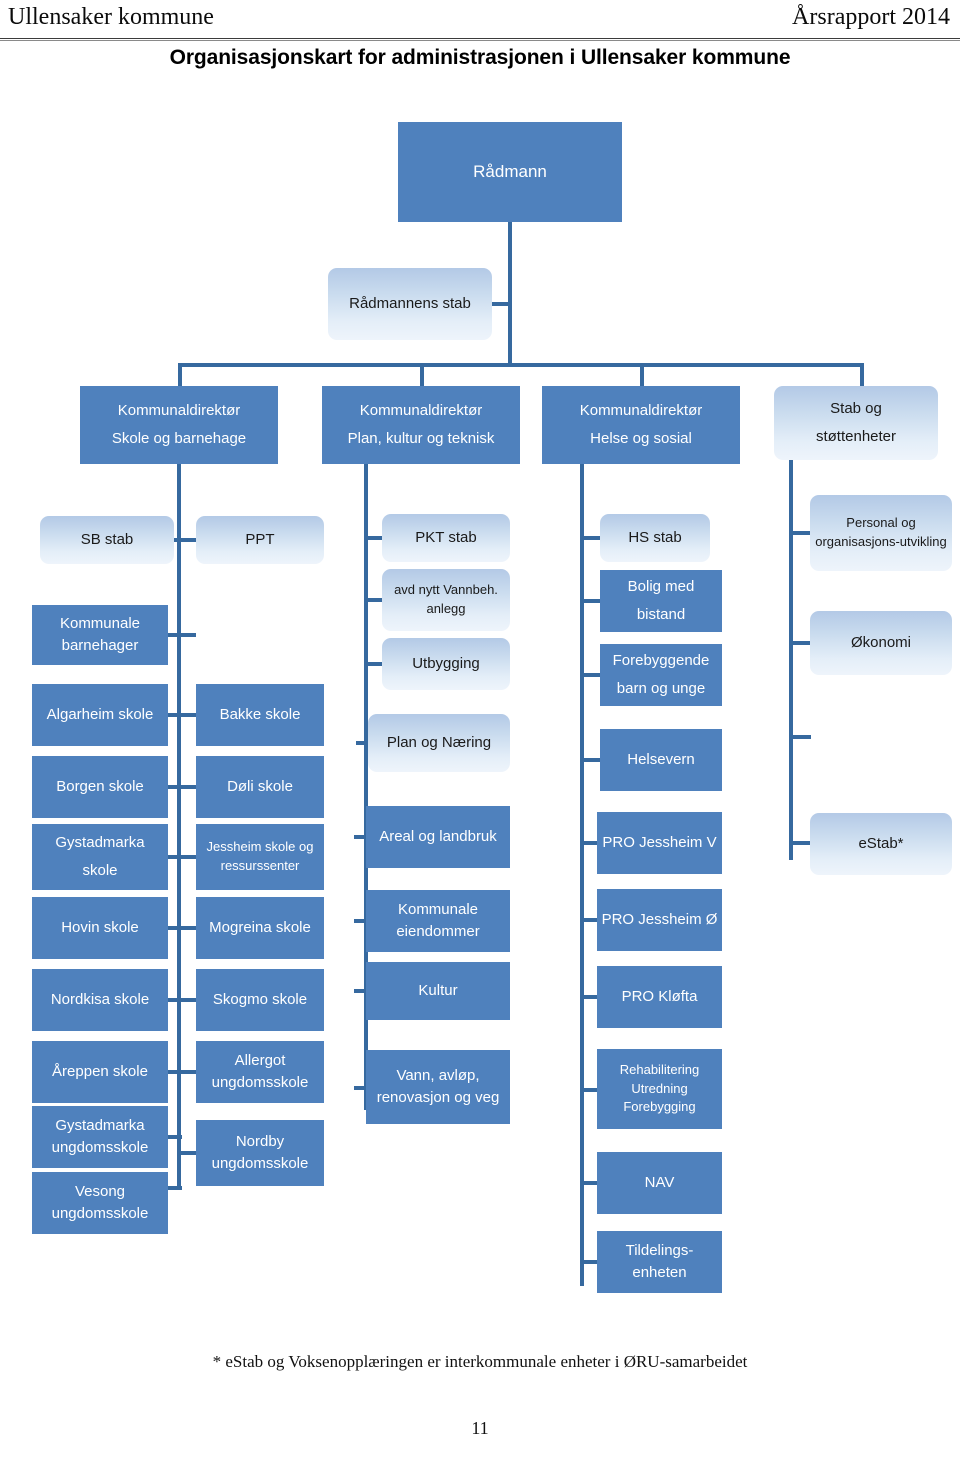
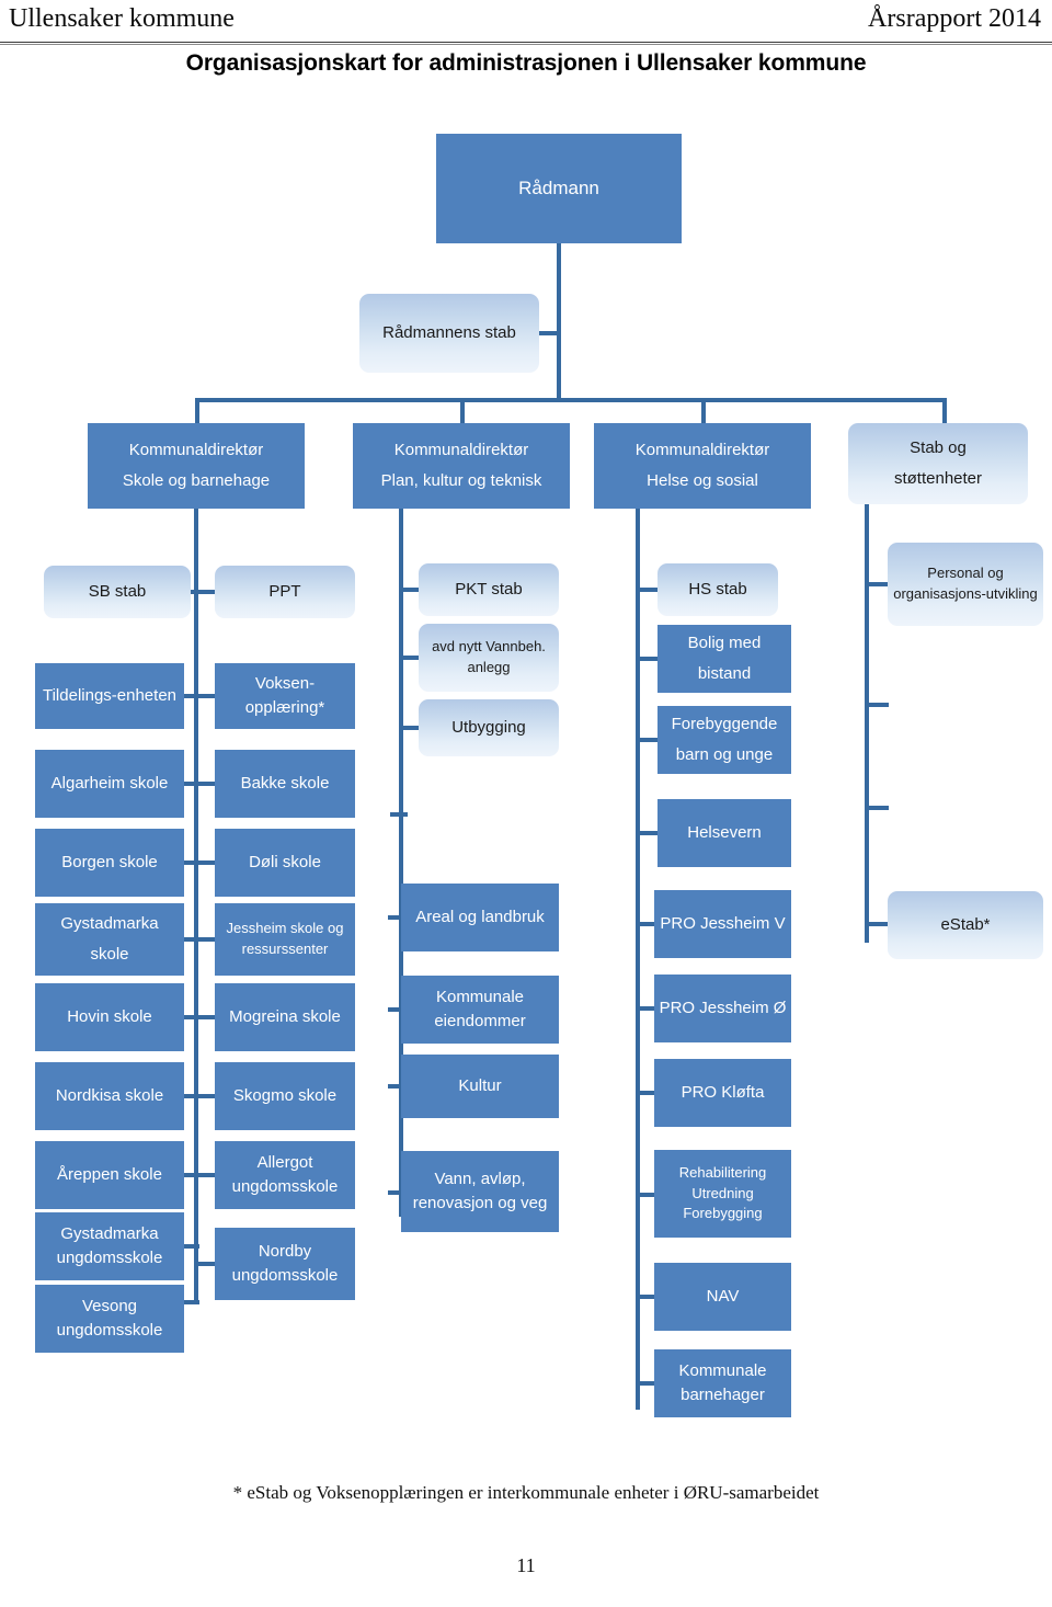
  Ullensaker kommune
  Årsrapport 2014
  Organisasjonskart for administrasjonen i Ullensaker kommune
  Rådmann
  Rådmannens stab
  Kommunaldirektør
  Skole og barnehage
  Kommunaldirektør
  Plan, kultur og teknisk
  Kommunaldirektør
  Helse og sosial
  Stab og
  støttenheter
  SB stab
- Kommunale barnehager
+ Tildelings-enheten
  Algarheim skole
  Borgen skole
  Gystadmarka skole
  Hovin skole
  Nordkisa skole
  Åreppen skole
  Gystadmarka ungdomsskole
  Vesong ungdomsskole
  PPT
+ Voksen-opplæring*
  Bakke skole
  Døli skole
  Jessheim skole og ressurssenter
  Mogreina skole
  Skogmo skole
  Allergot ungdomsskole
  Nordby ungdomsskole
  PKT stab
  avd nytt Vannbeh. anlegg
  Utbygging
- Plan og Næring
  Areal og landbruk
  Kommunale eiendommer
  Kultur
  Vann, avløp, renovasjon og veg
  HS stab
  Bolig med bistand
  Forebyggende barn og unge
  Helsevern
  PRO Jessheim V
  PRO Jessheim Ø
  PRO Kløfta
  Rehabilitering Utredning Forebygging
  NAV
- Tildelings-enheten
+ Kommunale barnehager
  Personal og organisasjons-utvikling
- Økonomi
  eStab*
  * eStab og Voksenopplæringen er interkommunale enheter i ØRU-samarbeidet
  11
